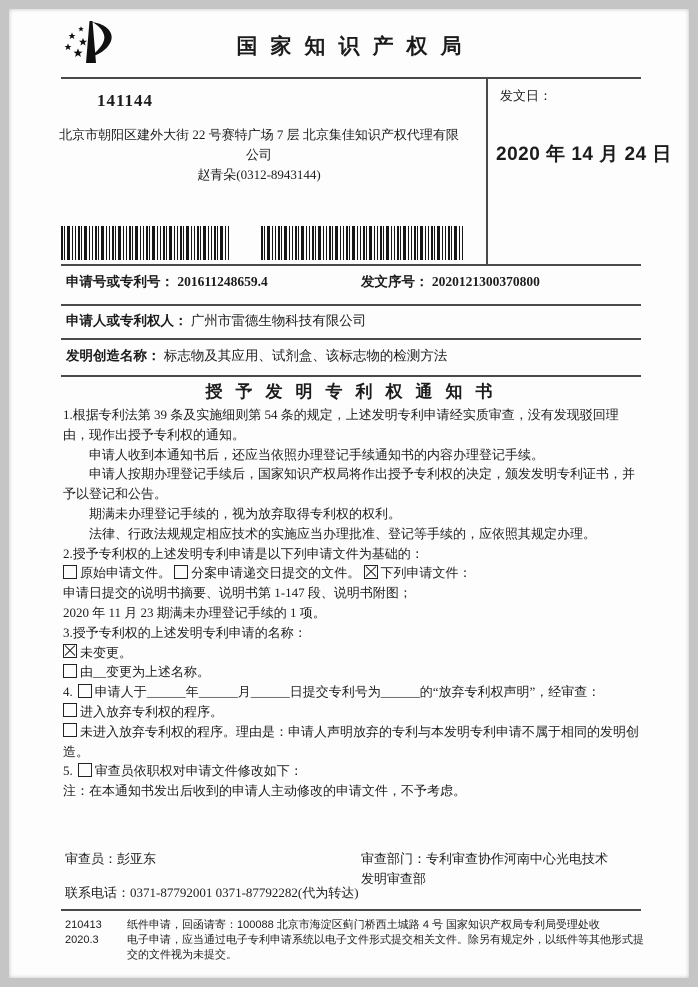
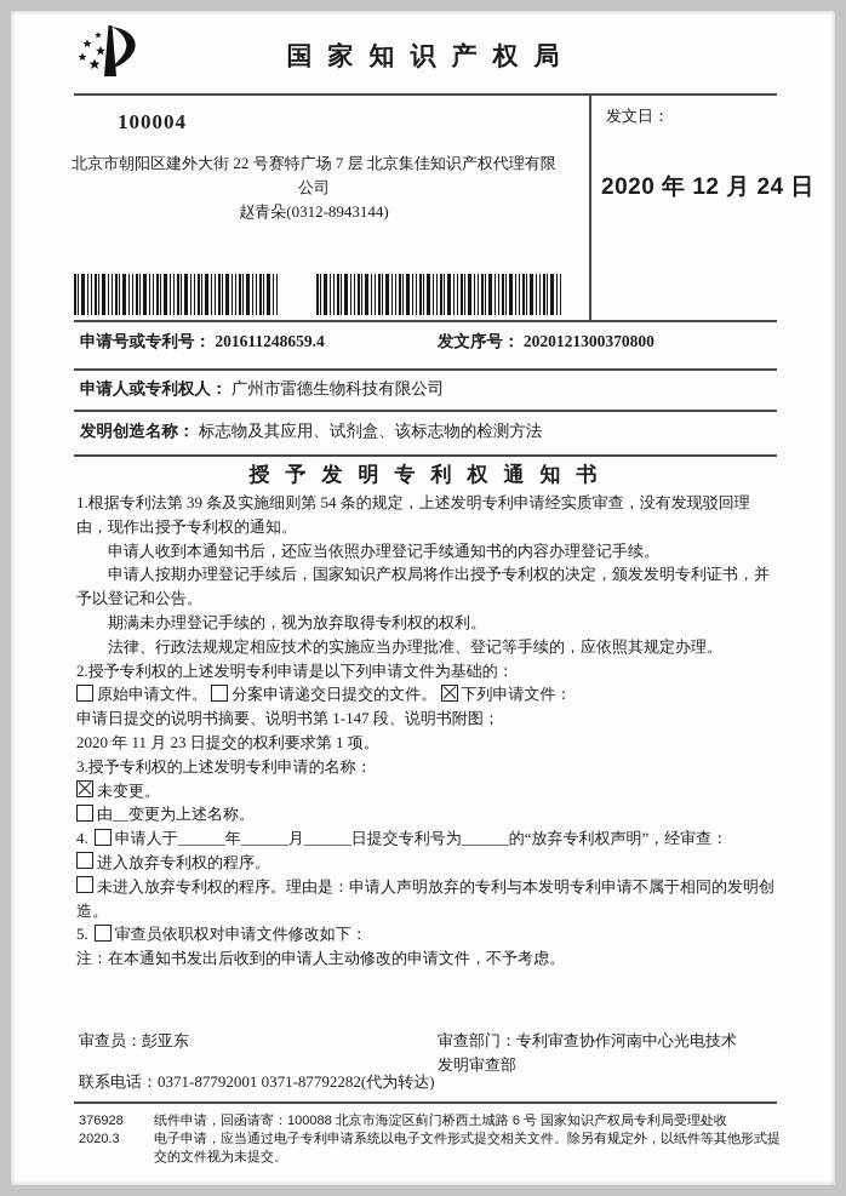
  国家知识产权局
  发文日：
- 2020 年 14 月 24 日
+ 2020 年 12 月 24 日
- 141144
+ 100004
  北京市朝阳区建外大街 22 号赛特广场 7 层 北京集佳知识产权代理有限公司
  赵青朵(0312-8943144)
  申请号或专利号： 201611248659.4
  发文序号： 2020121300370800
  申请人或专利权人： 广州市雷德生物科技有限公司
  发明创造名称： 标志物及其应用、试剂盒、该标志物的检测方法
  授予发明专利权通知书
  1.根据专利法第 39 条及实施细则第 54 条的规定，上述发明专利申请经实质审查，没有发现驳回理由，现作出授予专利权的通知。
  申请人收到本通知书后，还应当依照办理登记手续通知书的内容办理登记手续。
  申请人按期办理登记手续后，国家知识产权局将作出授予专利权的决定，颁发发明专利证书，并予以登记和公告。
  期满未办理登记手续的，视为放弃取得专利权的权利。
  法律、行政法规规定相应技术的实施应当办理批准、登记等手续的，应依照其规定办理。
  2.授予专利权的上述发明专利申请是以下列申请文件为基础的：
  原始申请文件。 分案申请递交日提交的文件。 下列申请文件：
  申请日提交的说明书摘要、说明书第 1-147 段、说明书附图；
- 2020 年 11 月 23 期满未办理登记手续的 1 项。
+ 2020 年 11 月 23 日提交的权利要求第 1 项。
  3.授予专利权的上述发明专利申请的名称：
  未变更。
  由__变更为上述名称。
  4. 申请人于______年______月______日提交专利号为______的“放弃专利权声明”，经审查：
  进入放弃专利权的程序。
  未进入放弃专利权的程序。理由是：申请人声明放弃的专利与本发明专利申请不属于相同的发明创造。
  5. 审查员依职权对申请文件修改如下：
  注：在本通知书发出后收到的申请人主动修改的申请文件，不予考虑。
  审查员：彭亚东
  审查部门：专利审查协作河南中心光电技术
  发明审查部
  联系电话：0371-87792001 0371-87792282(代为转达)
- 210413
+ 376928
  2020.3
- 纸件申请，回函请寄：100088 北京市海淀区蓟门桥西土城路 4 号 国家知识产权局专利局受理处收
+ 纸件申请，回函请寄：100088 北京市海淀区蓟门桥西土城路 6 号 国家知识产权局专利局受理处收
  电子申请，应当通过电子专利申请系统以电子文件形式提交相关文件。除另有规定外，以纸件等其他形式提交的文件视为未提交。
